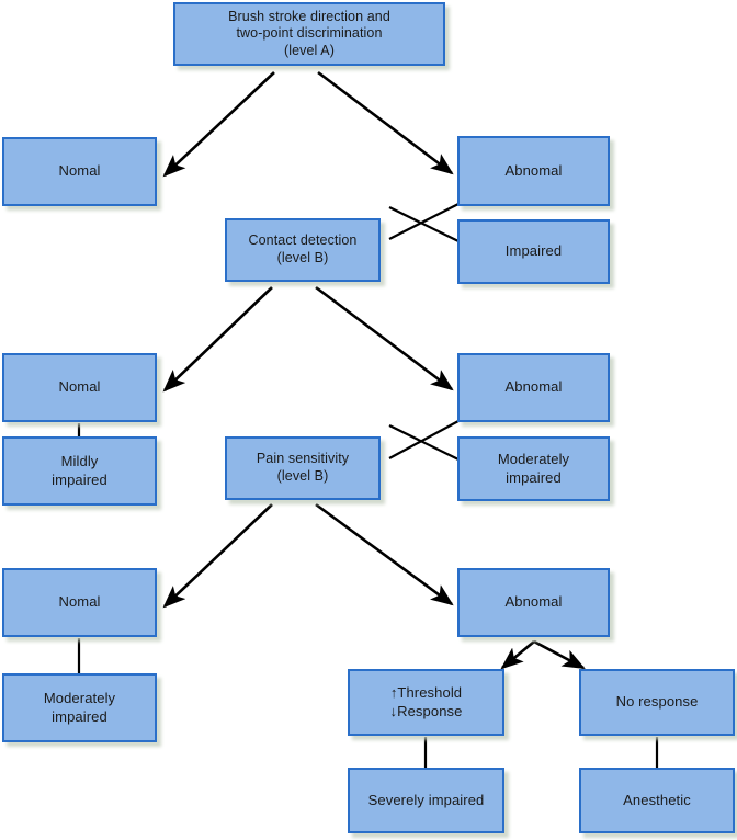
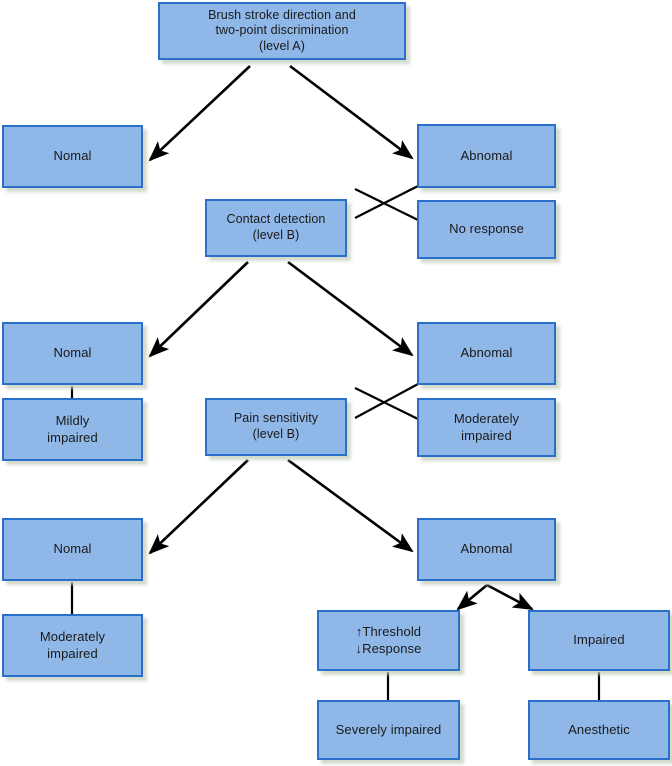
  Brush stroke direction and
  two-point discrimination
  (level A)
  Nomal
  Abnomal
- Impaired
+ No response
  Contact detection
  (level B)
  Nomal
  Mildly
  impaired
  Abnomal
  Moderately
  impaired
  Pain sensitivity
  (level B)
  Nomal
  Moderately
  impaired
  Abnomal
  ↑Threshold
  ↓Response
- No response
+ Impaired
  Severely impaired
  Anesthetic
